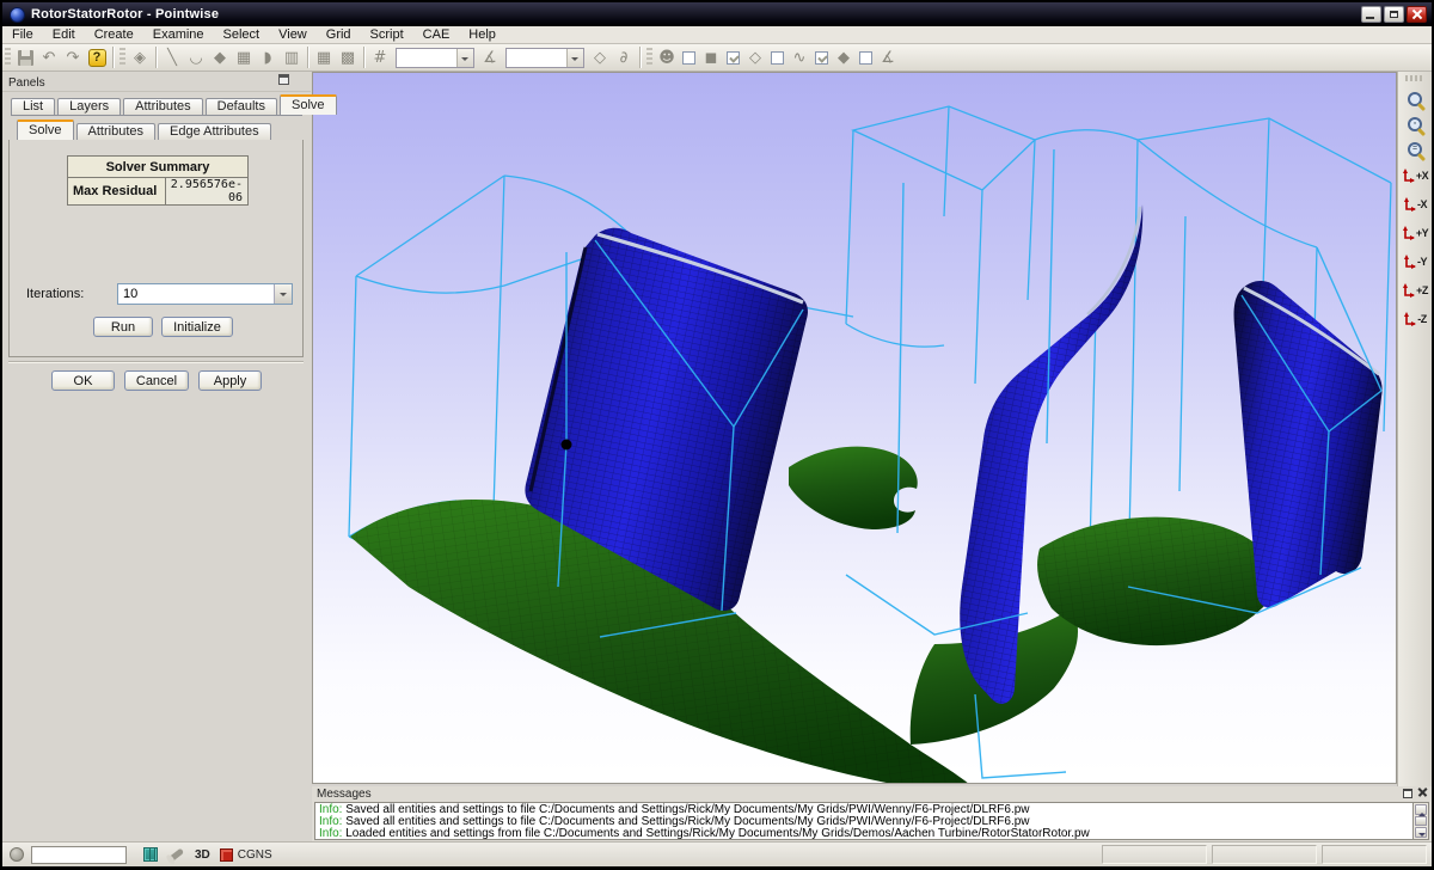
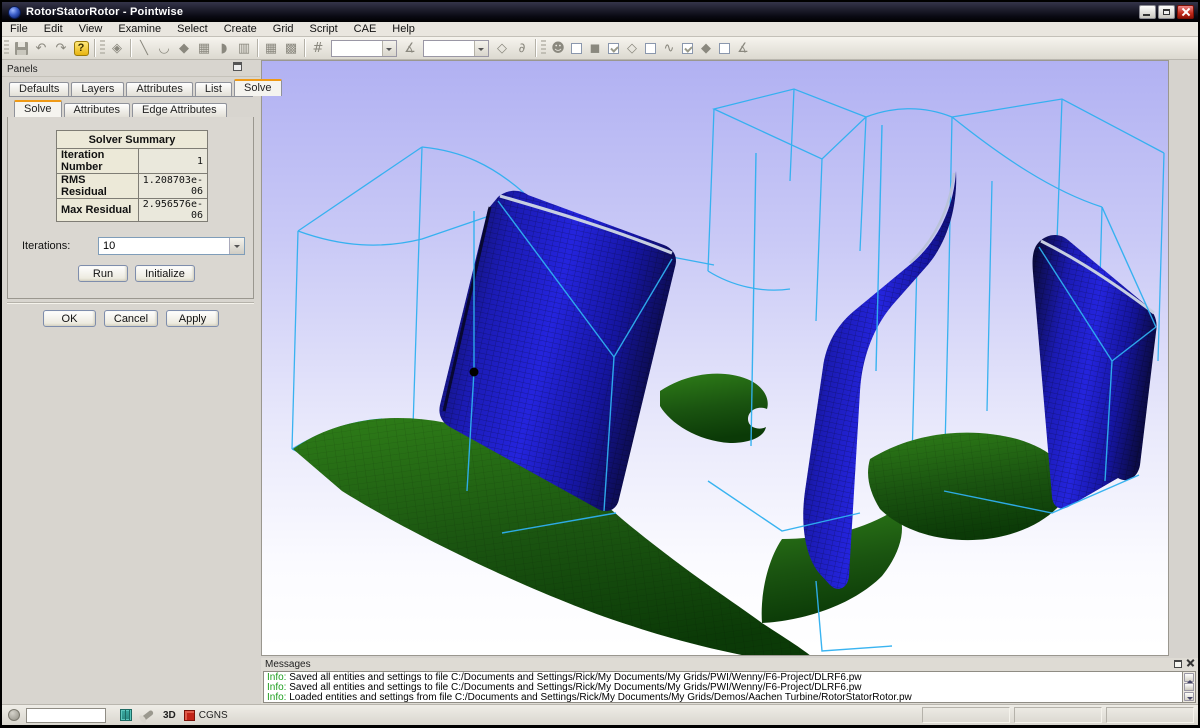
  RotorStatorRotor - Pointwise
  File
  Edit
- Create
+ View
  Examine
  Select
- View
+ Create
  Grid
  Script
  CAE
  Help
  ↶
  ↷
  ?
  ◈
  ╲
  ◡
  ◆
  ▦
  ◗
  ▥
  ▦
  ▩
  #
  ∡
  ◇
  ∂
  ☻
  ◼
  ◇
  ∿
  ◆
  ∡
  Panels
- List
+ Defaults
  Layers
  Attributes
- Defaults
+ List
  Solve
  Solve
  Attributes
  Edge Attributes
  Solver Summary
+ Iteration Number	1
+ RMS Residual	1.208703e-06
  Max Residual	2.956576e-06
  Iterations:
  10
  Run
  Initialize
  OK
  Cancel
  Apply
- +X
- -X
- +Y
- -Y
- +Z
- -Z
  Messages
  Info: Saved all entities and settings to file C:/Documents and Settings/Rick/My Documents/My Grids/PWI/Wenny/F6-Project/DLRF6.pw
  Info: Saved all entities and settings to file C:/Documents and Settings/Rick/My Documents/My Grids/PWI/Wenny/F6-Project/DLRF6.pw
  Info: Loaded entities and settings from file C:/Documents and Settings/Rick/My Documents/My Grids/Demos/Aachen Turbine/RotorStatorRotor.pw
  3D
  CGNS
